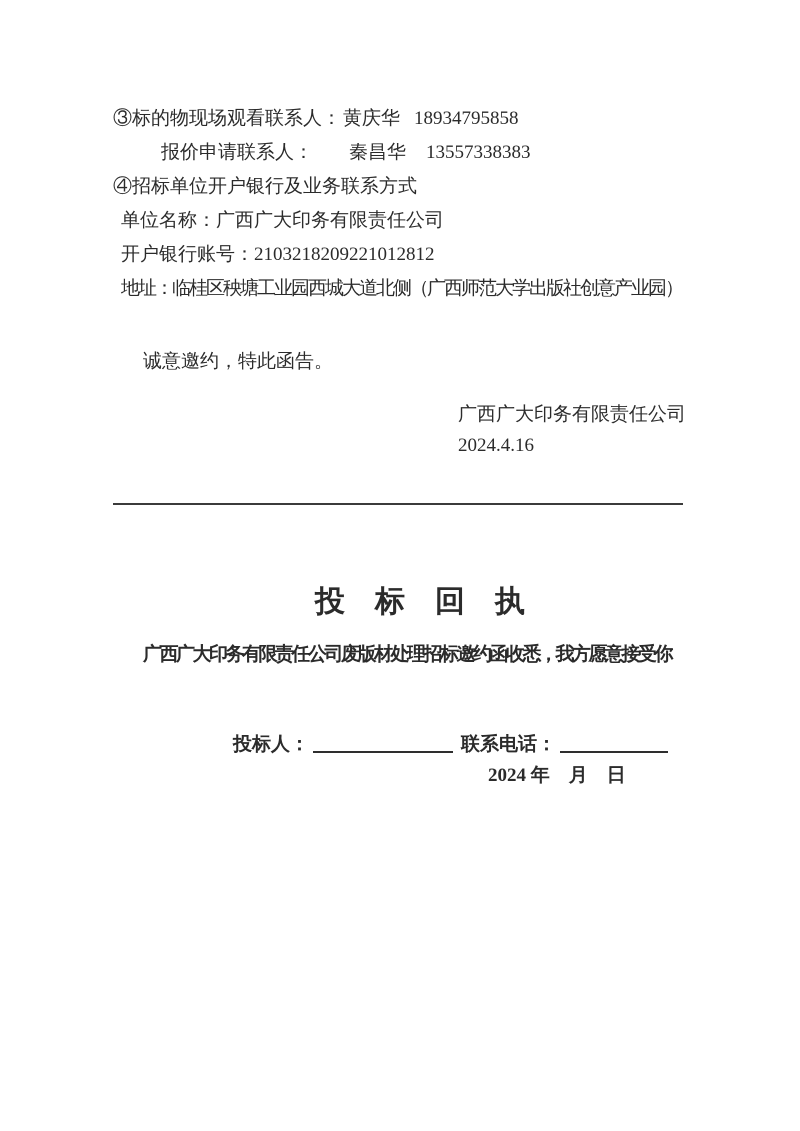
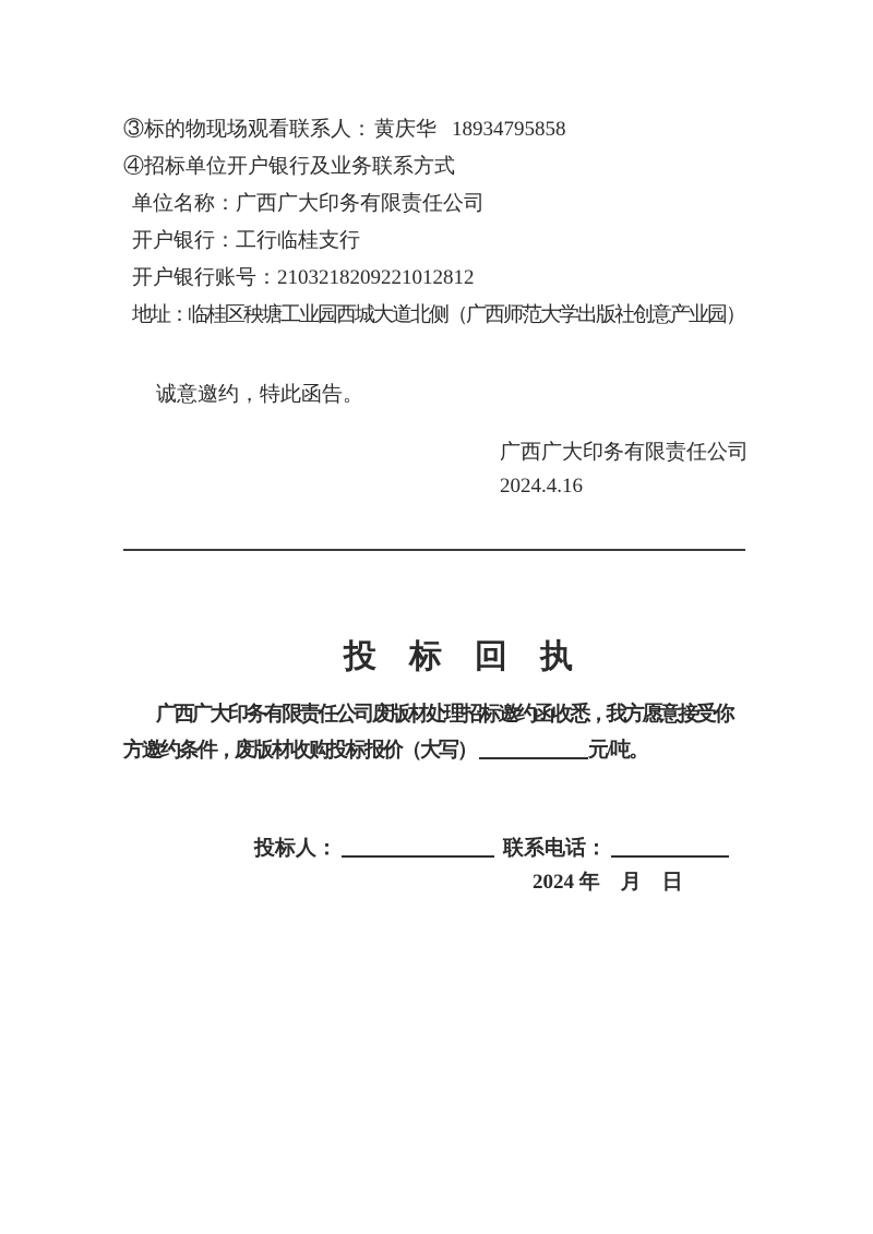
  ③标的物现场观看联系人：黄庆华 18934795858
- 报价申请联系人： 秦昌华 13557338383
  ④招标单位开户银行及业务联系方式
  单位名称：广西广大印务有限责任公司
+ 开户银行：工行临桂支行
  开户银行账号：2103218209221012812
  地址：临桂区秧塘工业园西城大道北侧（广西师范大学出版社创意产业园）
  诚意邀约，特此函告。
  广西广大印务有限责任公司
  2024.4.16
  投 标 回 执
  广西广大印务有限责任公司废版材处理招标邀约函收悉，我方愿意接受你
+ 方邀约条件，废版材收购投标报价（大写） 元/吨。
  投标人： 联系电话：
  2024 年 月 日
